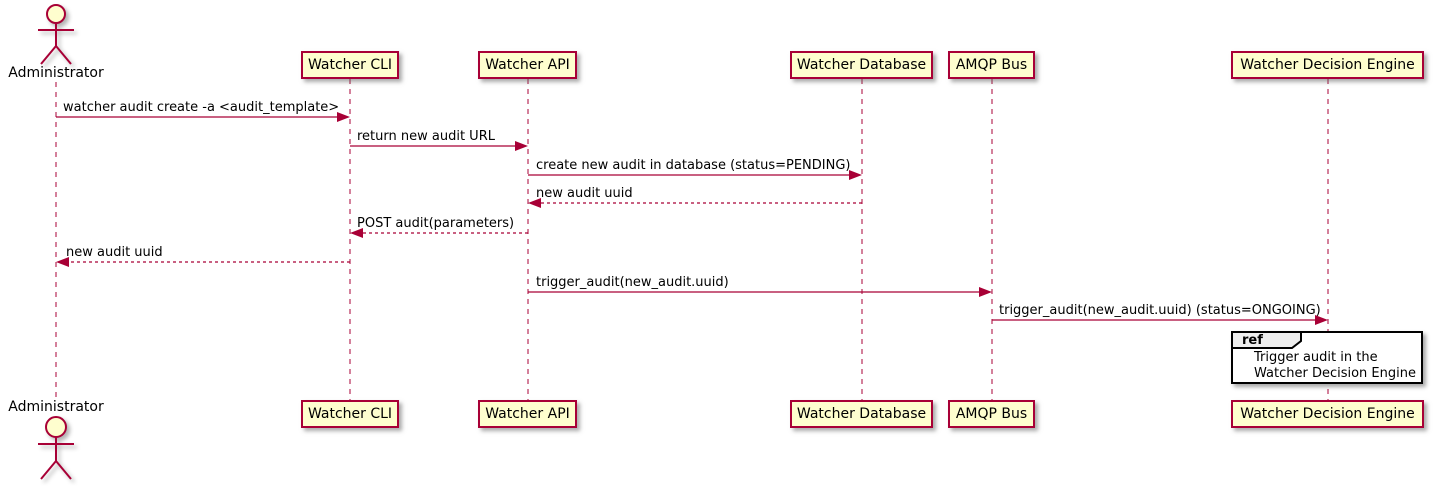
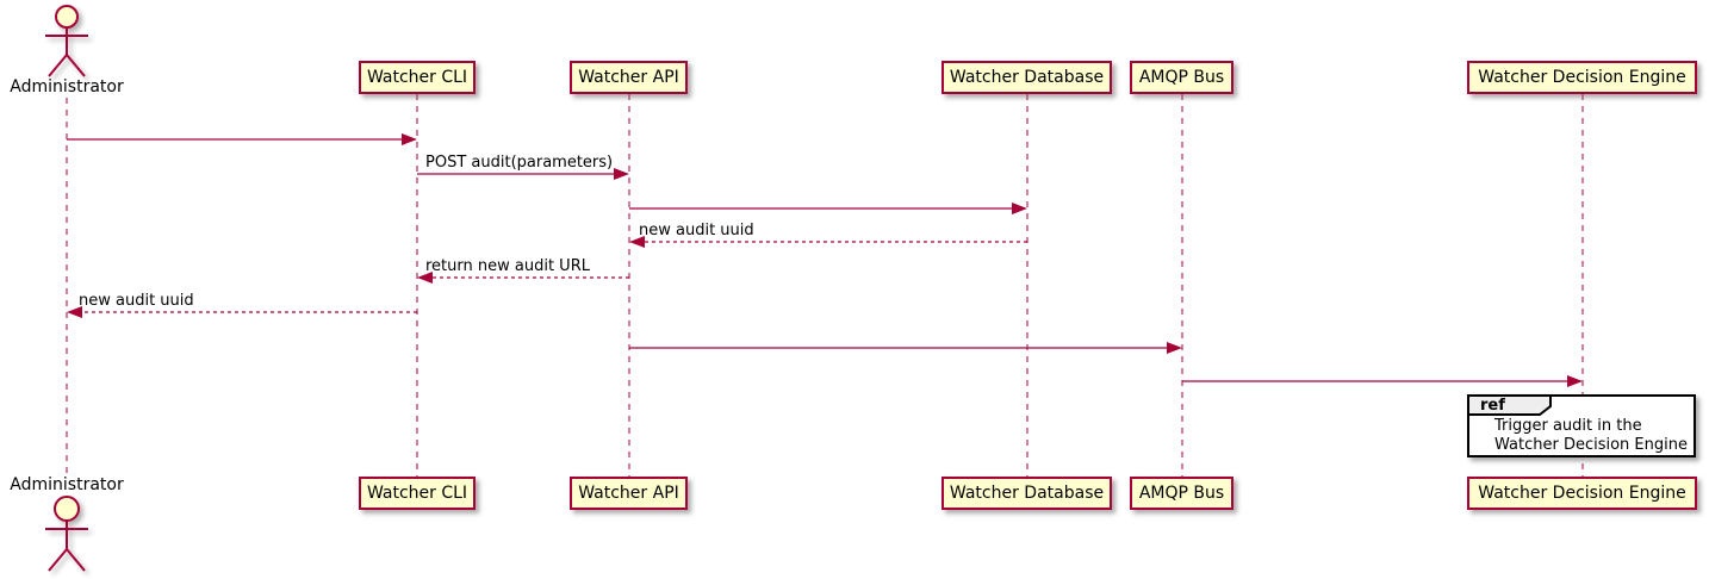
  Administrator
  Administrator
  Watcher CLI
  Watcher API
  Watcher Database
  AMQP Bus
  Watcher Decision Engine
  Watcher CLI
  Watcher API
  Watcher Database
  AMQP Bus
  Watcher Decision Engine
- watcher audit create -a <audit_template>
- return new audit URL
+ POST audit(parameters)
- create new audit in database (status=PENDING)
  new audit uuid
- POST audit(parameters)
+ return new audit URL
  new audit uuid
- trigger_audit(new_audit.uuid)
- trigger_audit(new_audit.uuid) (status=ONGOING)
  ref
  Trigger audit in the
  Watcher Decision Engine
